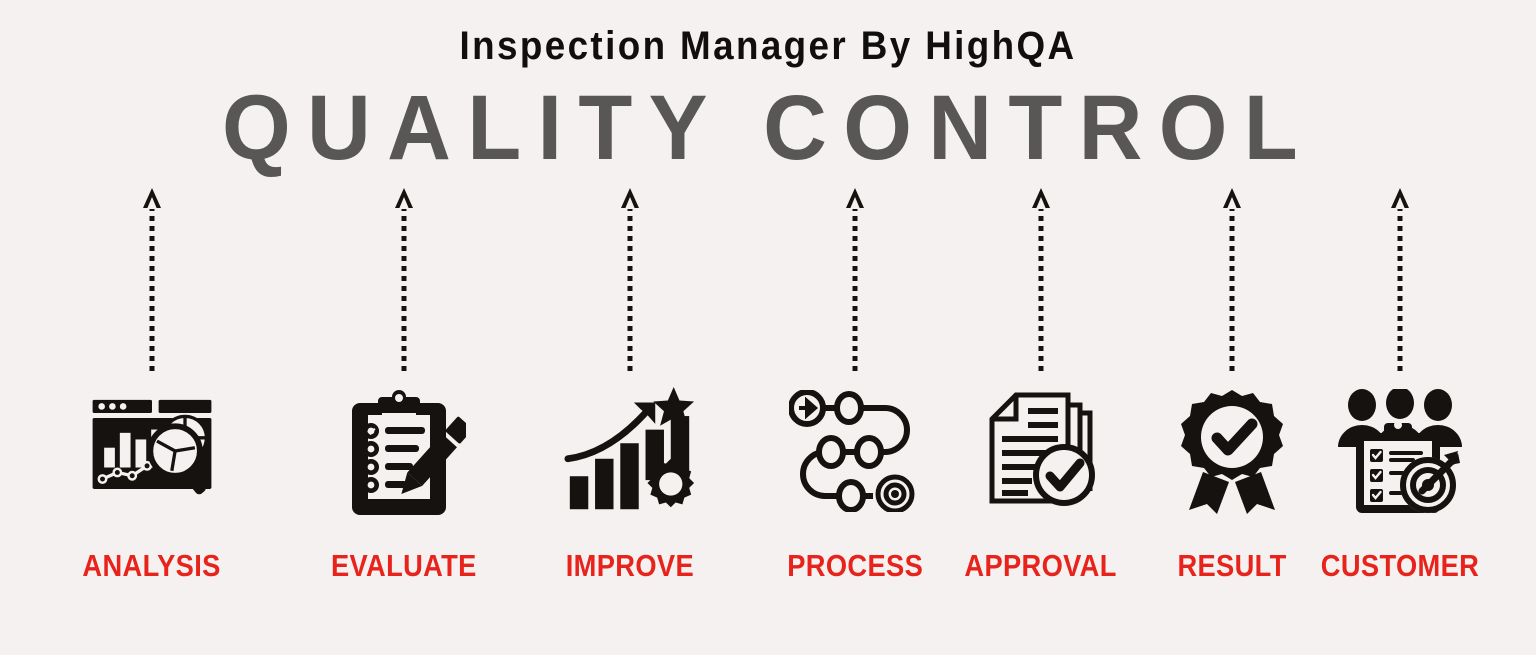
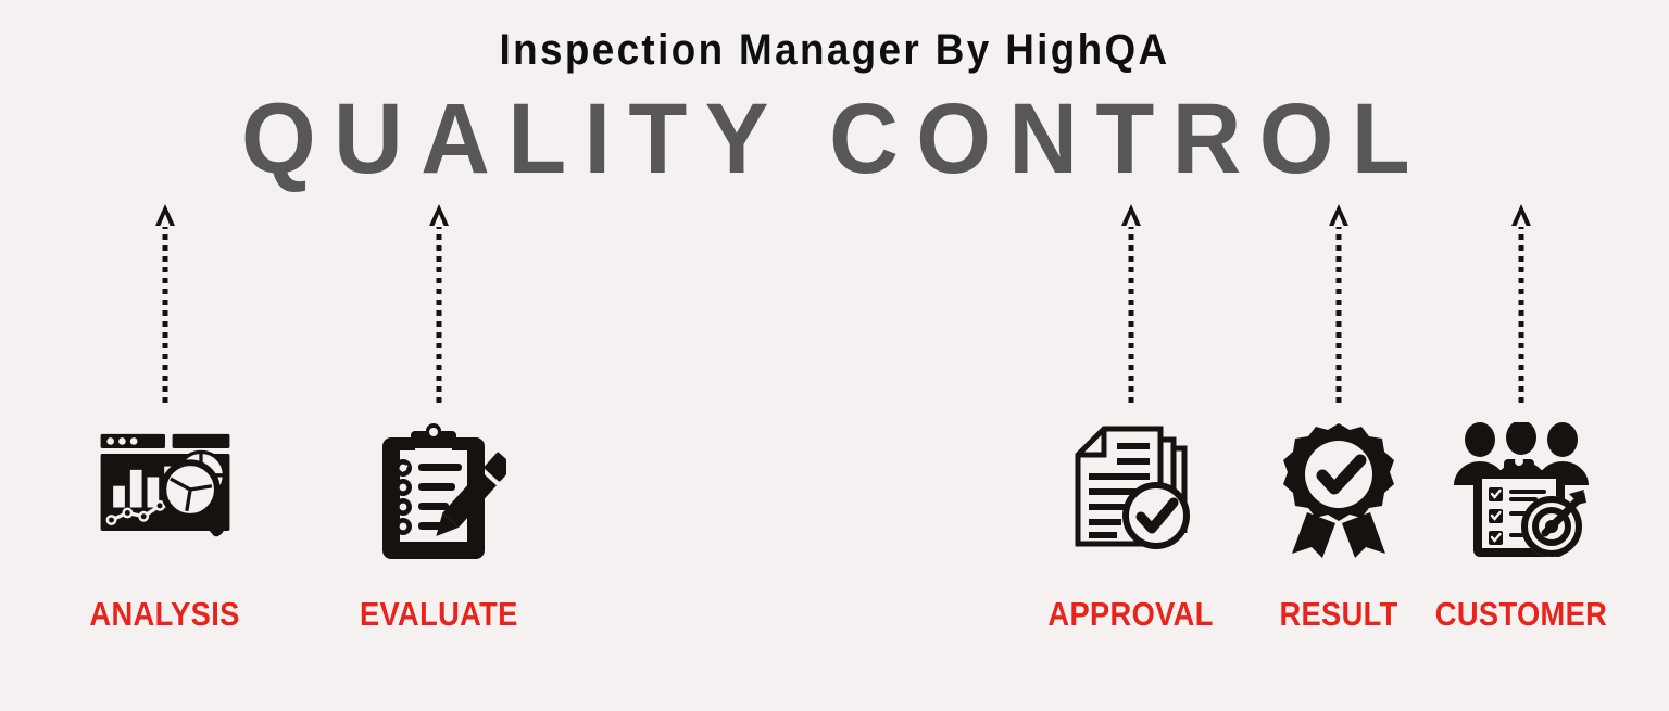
  Inspection Manager By HighQA
  QUALITY CONTROL
  ANALYSIS
  EVALUATE
- IMPROVE
- PROCESS
  APPROVAL
  RESULT
  CUSTOMER
